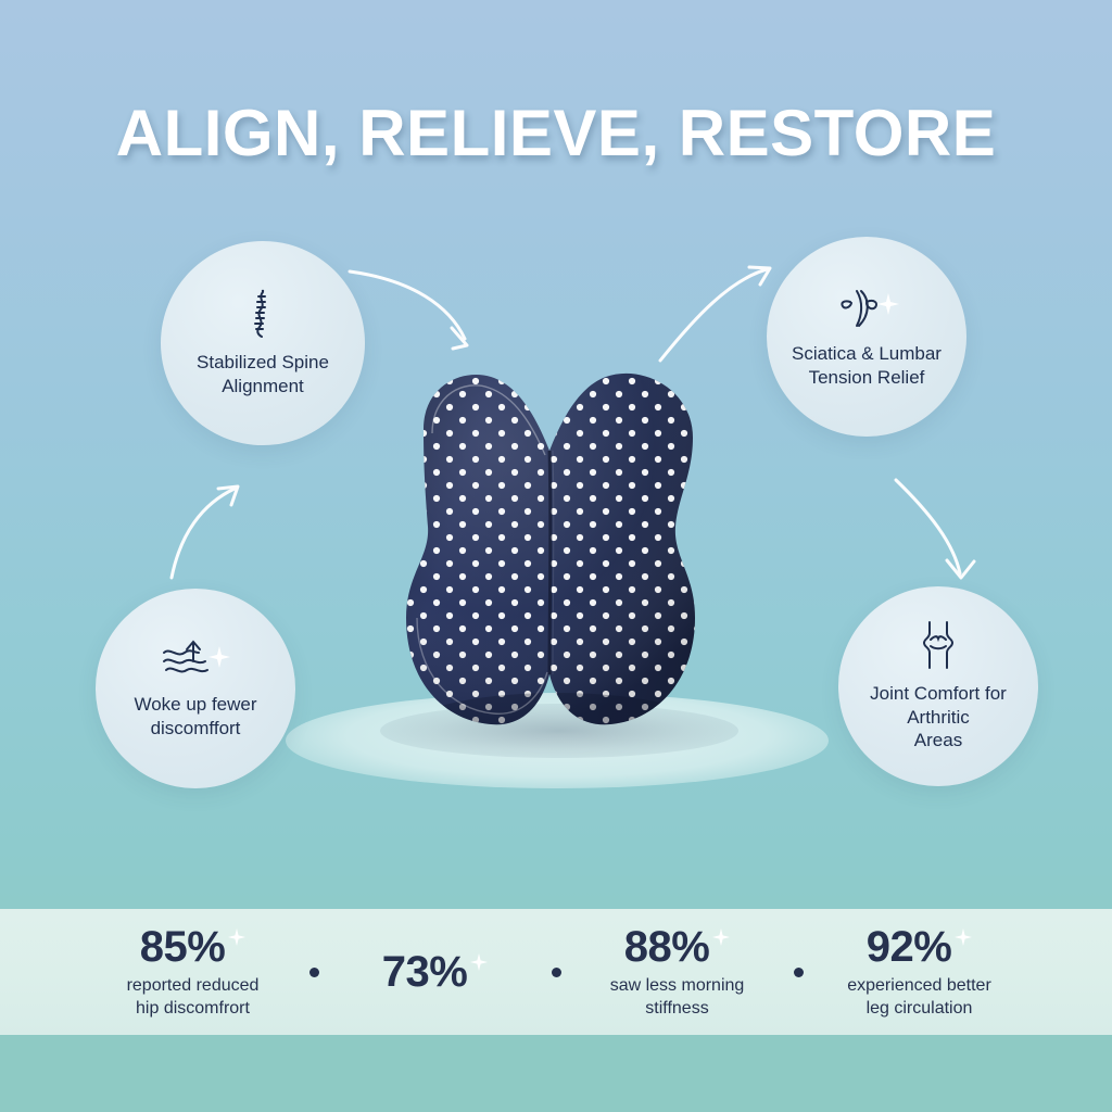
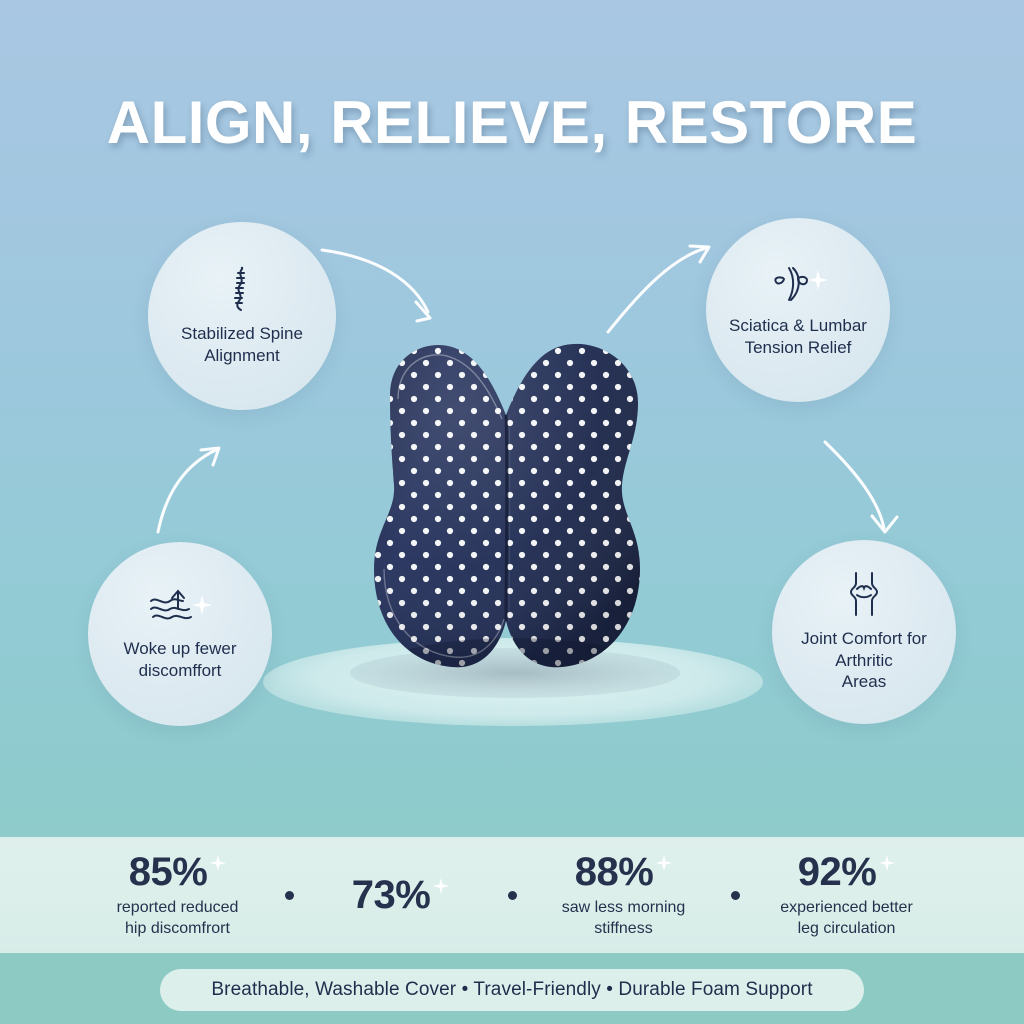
  ALIGN, RELIEVE, RESTORE
  Stabilized Spine
  Alignment
  Sciatica & Lumbar
  Tension Relief
  Woke up fewer
  discomffort
  Joint Comfort for
  Arthritic
  Areas
  85%
  reported reduced
  hip discomfrort
  73%
  88%
  saw less morning
  stiffness
  92%
  experienced better
  leg circulation
+ Breathable, Washable Cover • Travel-Friendly • Durable Foam Support
